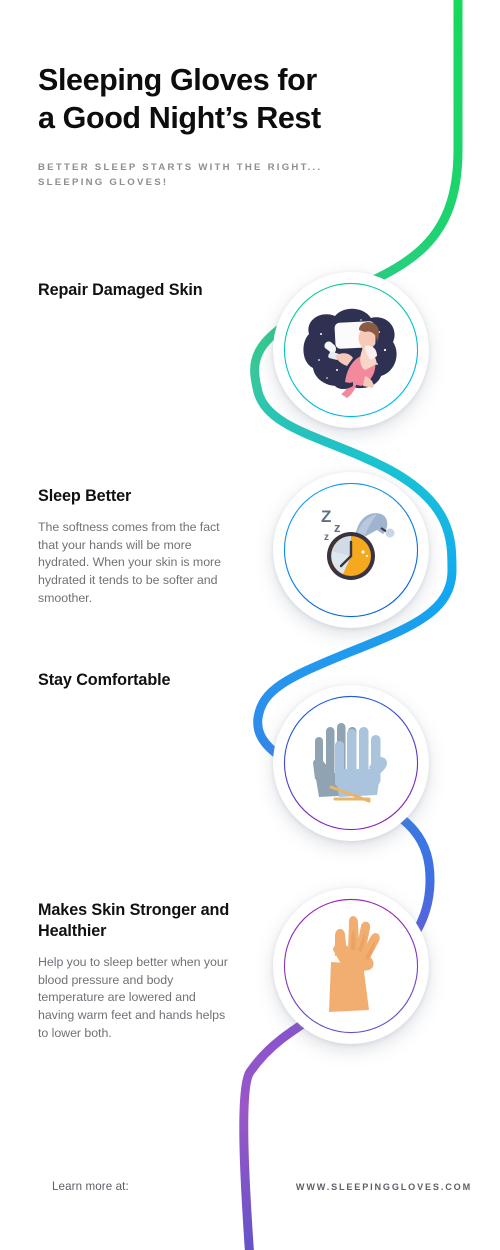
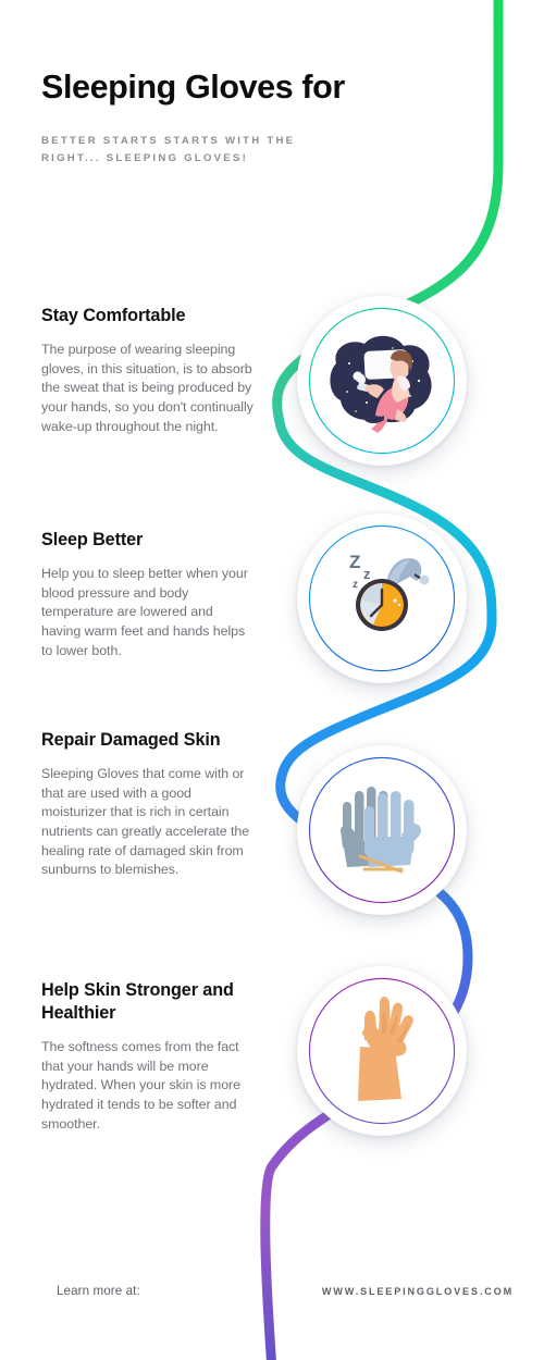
  Sleeping Gloves for
- a Good Night’s Rest
- BETTER SLEEP STARTS WITH THE RIGHT... SLEEPING GLOVES!
+ BETTER STARTS STARTS WITH THE RIGHT... SLEEPING GLOVES!
- Repair Damaged Skin
+ Stay Comfortable
+ The purpose of wearing sleeping gloves, in this situation, is to absorb the sweat that is being produced by your hands, so you don't continually wake-up throughout the night.
  Sleep Better
- The softness comes from the fact that your hands will be more hydrated. When your skin is more hydrated it tends to be softer and smoother.
+ Help you to sleep better when your blood pressure and body temperature are lowered and having warm feet and hands helps to lower both.
  Z
  z
  z
- Stay Comfortable
+ Repair Damaged Skin
+ Sleeping Gloves that come with or that are used with a good moisturizer that is rich in certain nutrients can greatly accelerate the healing rate of damaged skin from sunburns to blemishes.
- Makes Skin Stronger and Healthier
+ Help Skin Stronger and Healthier
- Help you to sleep better when your blood pressure and body temperature are lowered and having warm feet and hands helps to lower both.
+ The softness comes from the fact that your hands will be more hydrated. When your skin is more hydrated it tends to be softer and smoother.
  Learn more at:
  WWW.SLEEPINGGLOVES.COM
